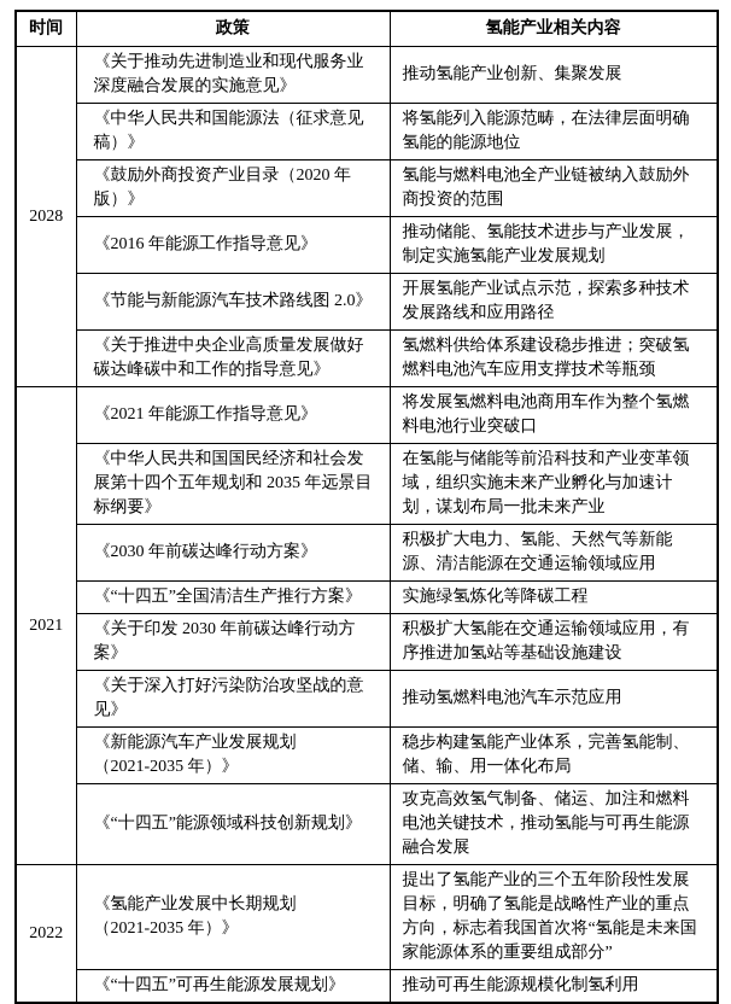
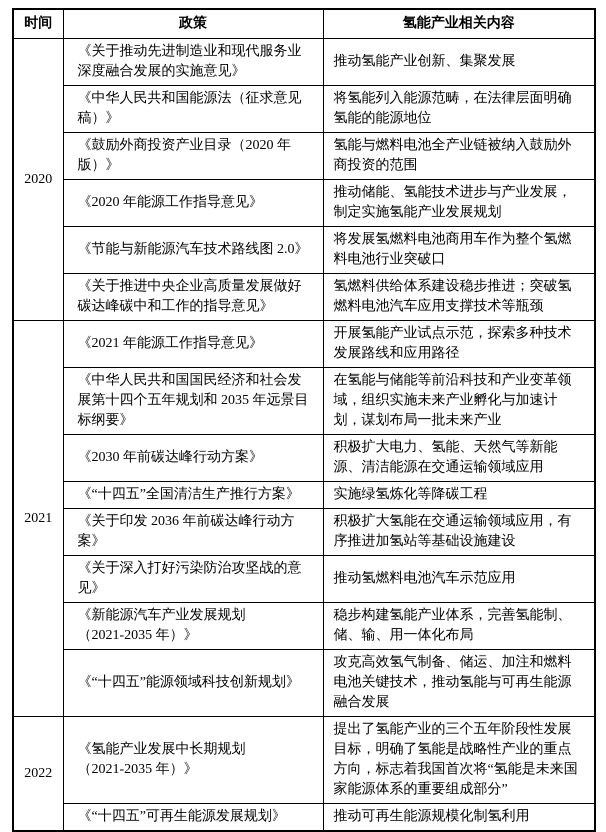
  时间	政策	氢能产业相关内容
- 2028	《关于推动先进制造业和现代服务业深度融合发展的实施意见》	推动氢能产业创新、集聚发展
+ 2020	《关于推动先进制造业和现代服务业深度融合发展的实施意见》	推动氢能产业创新、集聚发展
  《中华人民共和国能源法（征求意见稿）》	将氢能列入能源范畴，在法律层面明确氢能的能源地位
  《鼓励外商投资产业目录（2020 年版）》	氢能与燃料电池全产业链被纳入鼓励外商投资的范围
- 《2016 年能源工作指导意见》	推动储能、氢能技术进步与产业发展，制定实施氢能产业发展规划
+ 《2020 年能源工作指导意见》	推动储能、氢能技术进步与产业发展，制定实施氢能产业发展规划
- 《节能与新能源汽车技术路线图 2.0》	开展氢能产业试点示范，探索多种技术发展路线和应用路径
+ 《节能与新能源汽车技术路线图 2.0》	将发展氢燃料电池商用车作为整个氢燃料电池行业突破口
  《关于推进中央企业高质量发展做好碳达峰碳中和工作的指导意见》	氢燃料供给体系建设稳步推进；突破氢燃料电池汽车应用支撑技术等瓶颈
- 2021	《2021 年能源工作指导意见》	将发展氢燃料电池商用车作为整个氢燃料电池行业突破口
+ 2021	《2021 年能源工作指导意见》	开展氢能产业试点示范，探索多种技术发展路线和应用路径
  《中华人民共和国国民经济和社会发展第十四个五年规划和 2035 年远景目标纲要》	在氢能与储能等前沿科技和产业变革领域，组织实施未来产业孵化与加速计划，谋划布局一批未来产业
  《2030 年前碳达峰行动方案》	积极扩大电力、氢能、天然气等新能源、清洁能源在交通运输领域应用
  《“十四五”全国清洁生产推行方案》	实施绿氢炼化等降碳工程
- 《关于印发 2030 年前碳达峰行动方案》	积极扩大氢能在交通运输领域应用，有序推进加氢站等基础设施建设
+ 《关于印发 2036 年前碳达峰行动方案》	积极扩大氢能在交通运输领域应用，有序推进加氢站等基础设施建设
  《关于深入打好污染防治攻坚战的意见》	推动氢燃料电池汽车示范应用
  《新能源汽车产业发展规划 （2021-2035 年）》	稳步构建氢能产业体系，完善氢能制、储、输、用一体化布局
  《“十四五”能源领域科技创新规划》	攻克高效氢气制备、储运、加注和燃料电池关键技术，推动氢能与可再生能源融合发展
  2022	《氢能产业发展中长期规划 （2021-2035 年）》	提出了氢能产业的三个五年阶段性发展目标，明确了氢能是战略性产业的重点方向，标志着我国首次将“氢能是未来国家能源体系的重要组成部分”
  《“十四五”可再生能源发展规划》	推动可再生能源规模化制氢利用
